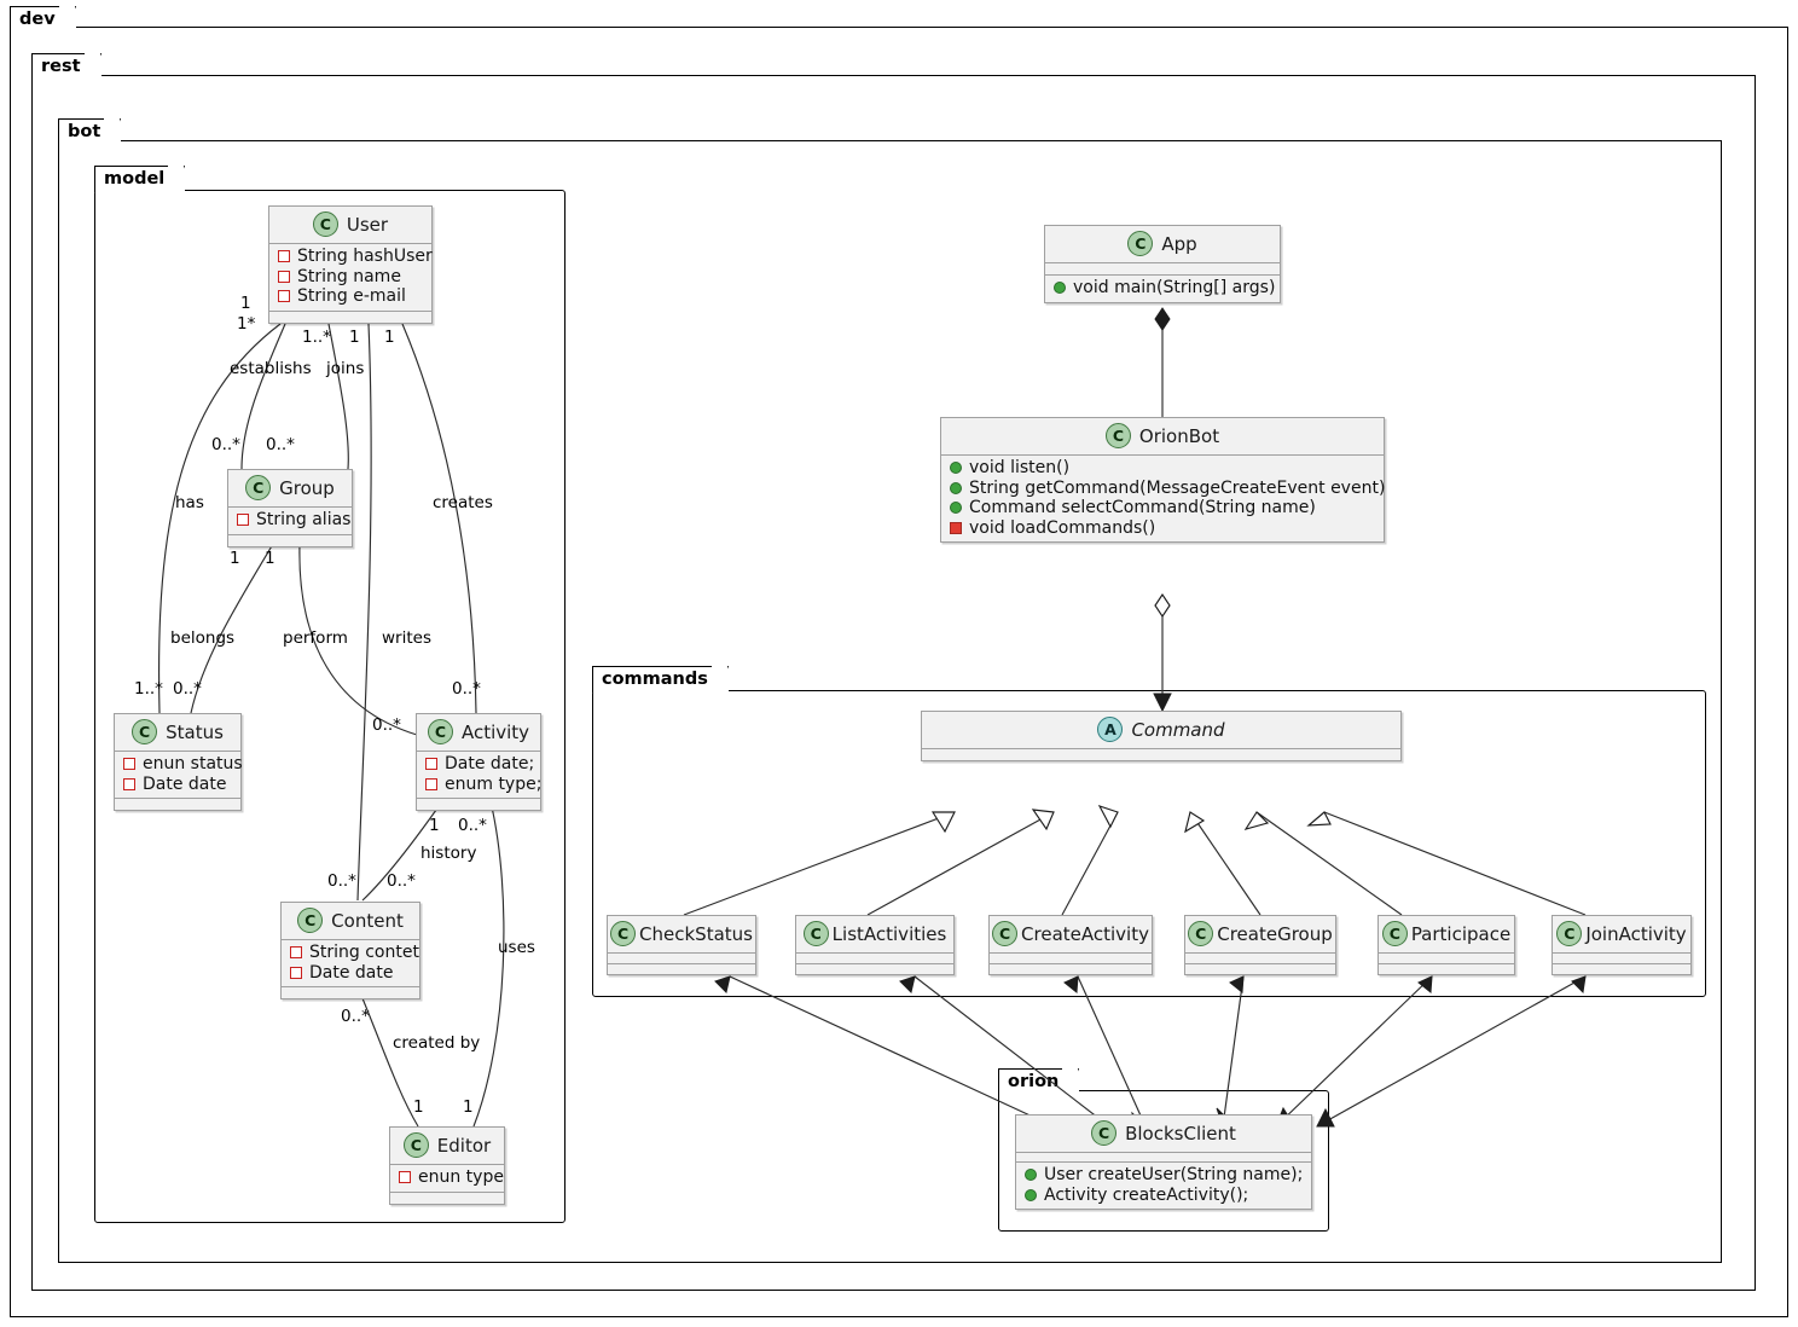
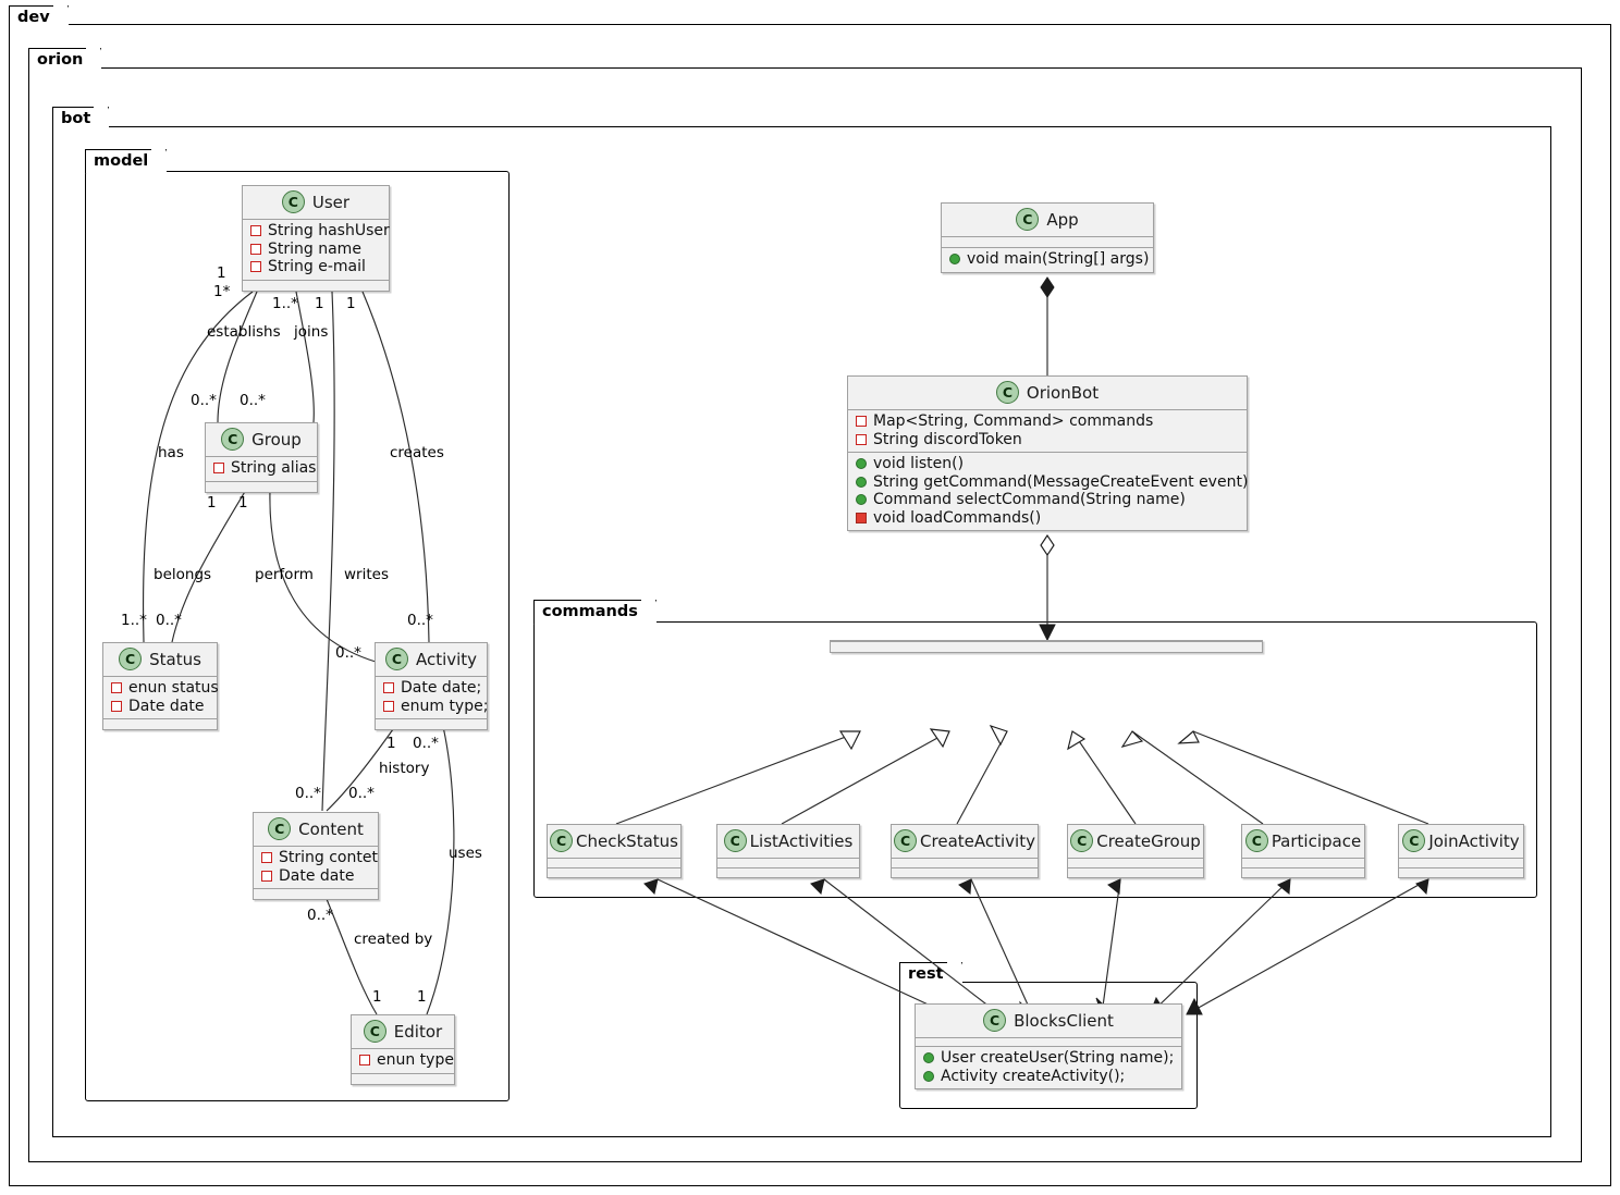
  dev
- rest
+ orion
  bot
  model
  commands
- orion
+ rest
  establishs
  joins
  has
  creates
  belongs
  perform
  writes
  history
  uses
  created by
  1
  1*
  1..*
  1
  1
  0..*
  0..*
  1
  1
  1..*
  0..*
  0..*
  0..*
  0..*
  1
  0..*
  0..*
  0..*
  1
  1
  C
  User
  String hashUser
  String name
  String e-mail
  C
  Group
  String alias
  C
  Status
  enun status
  Date date
  C
  Activity
  Date date;
  enum type;
  C
  Content
  String contet
  Date date
  C
  Editor
  enun type
  C
  App
  void main(String[] args)
  C
  OrionBot
+ Map<String, Command> commands
+ String discordToken
  void listen()
  String getCommand(MessageCreateEvent event)
  Command selectCommand(String name)
  void loadCommands()
- A
- Command
  C
  CheckStatus
  C
  ListActivities
  C
  CreateActivity
  C
  CreateGroup
  C
  Participace
  C
  JoinActivity
  C
  BlocksClient
  User createUser(String name);
  Activity createActivity();
